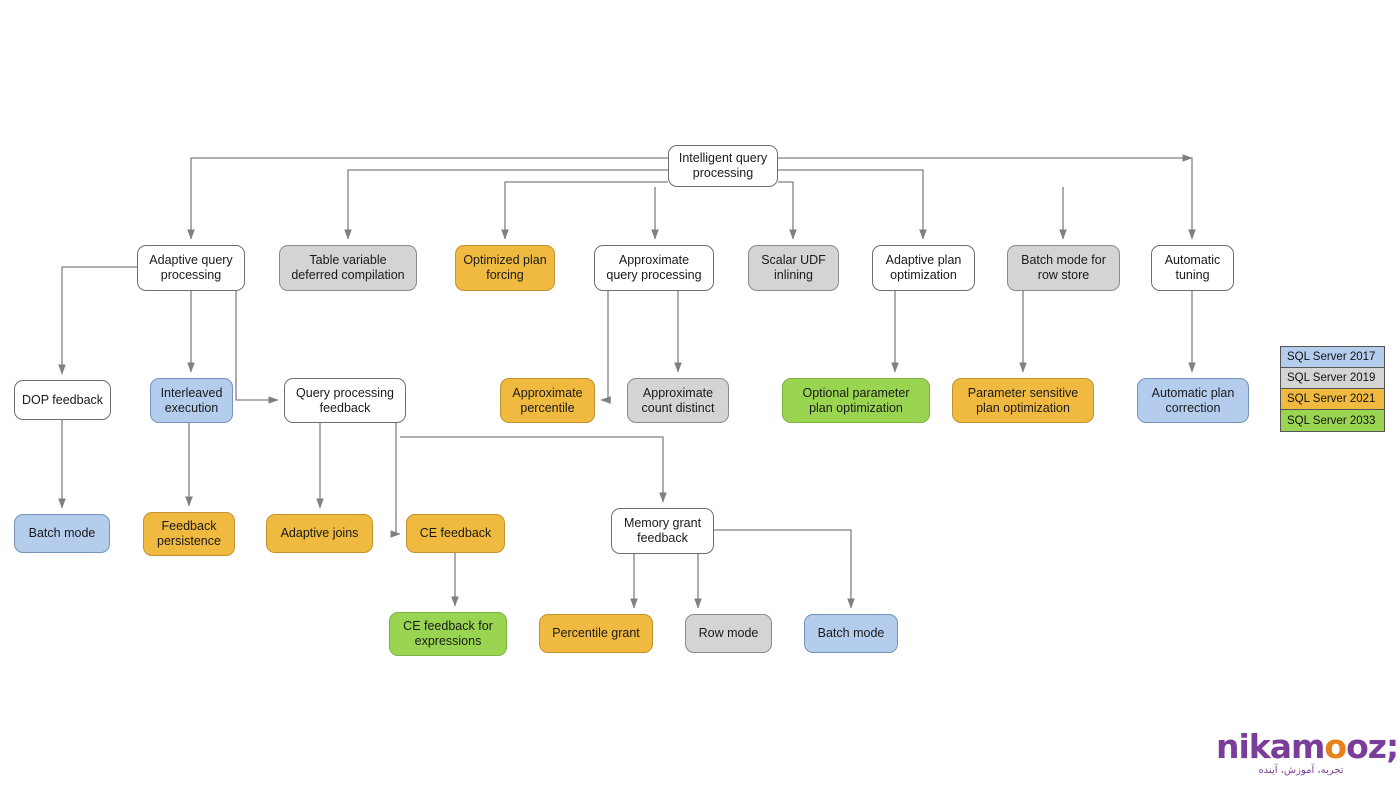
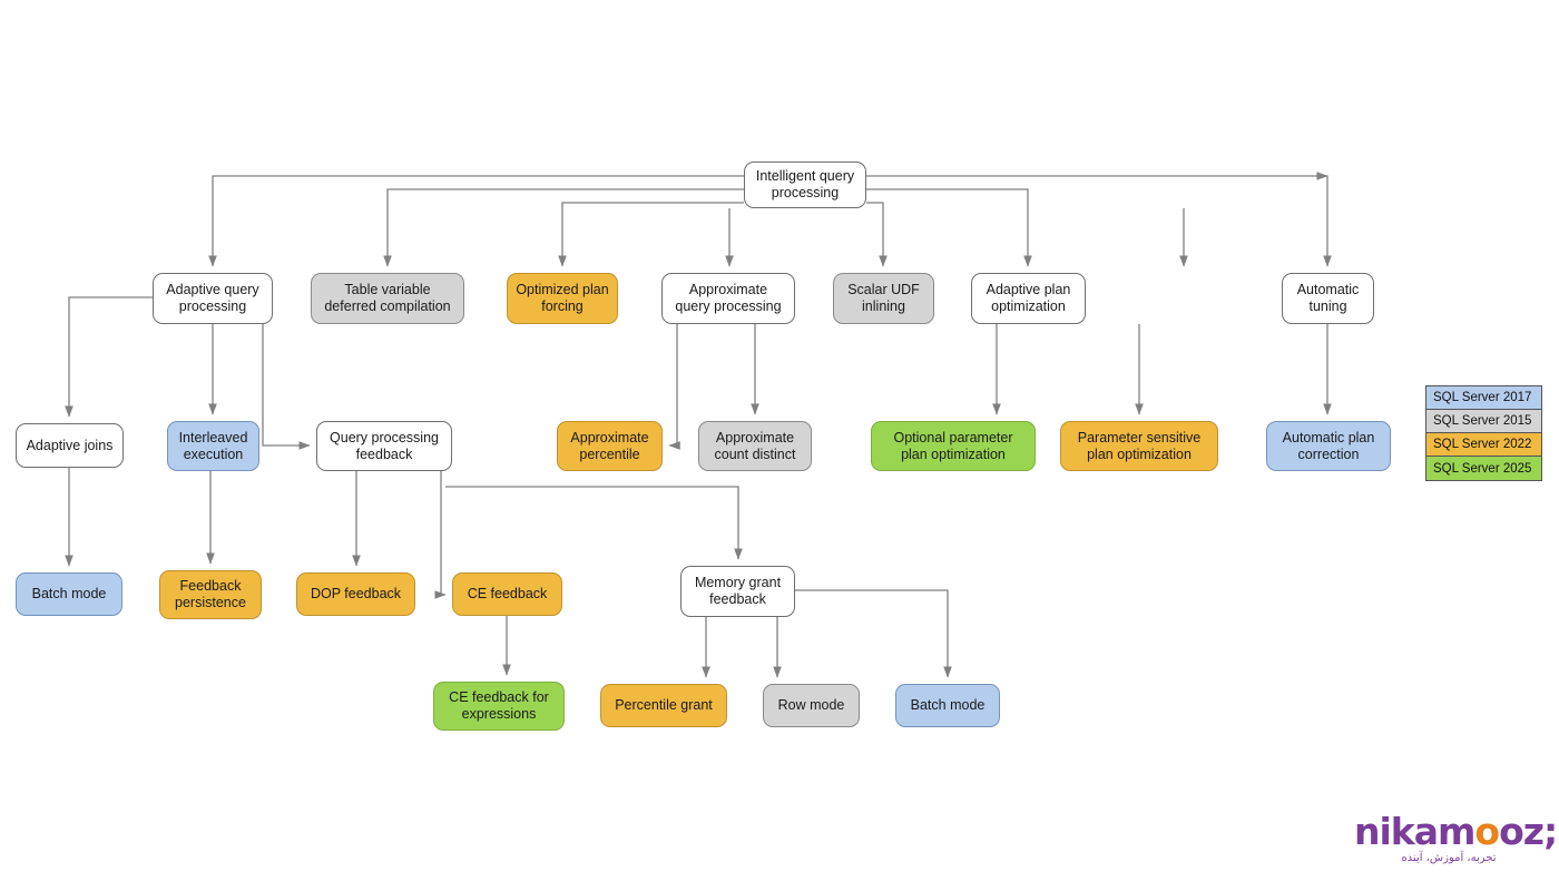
  Intelligent query
  processing
  Adaptive query
  processing
  Table variable
  deferred compilation
  Optimized plan
  forcing
  Approximate
  query processing
  Scalar UDF
  inlining
  Adaptive plan
  optimization
- Batch mode for
- row store
  Automatic
  tuning
- DOP feedback
+ Adaptive joins
  Interleaved
  execution
  Query processing
  feedback
  Approximate
  percentile
  Approximate
  count distinct
  Optional parameter
  plan optimization
  Parameter sensitive
  plan optimization
  Automatic plan
  correction
  Batch mode
  Feedback
  persistence
- Adaptive joins
+ DOP feedback
  CE feedback
  Memory grant
  feedback
  CE feedback for
  expressions
  Percentile grant
  Row mode
  Batch mode
  SQL Server 2017
- SQL Server 2019
+ SQL Server 2015
- SQL Server 2021
+ SQL Server 2022
- SQL Server 2033
+ SQL Server 2025
  nikamooz;
  تجربه، آموزش، آینده
